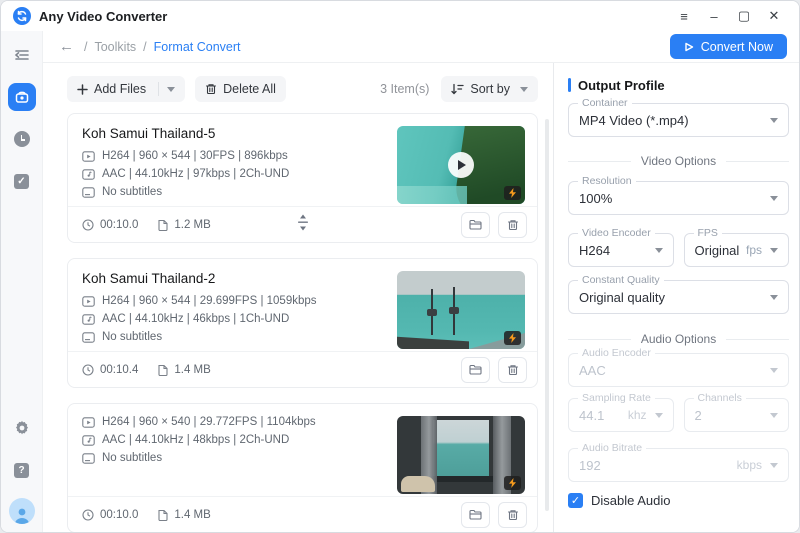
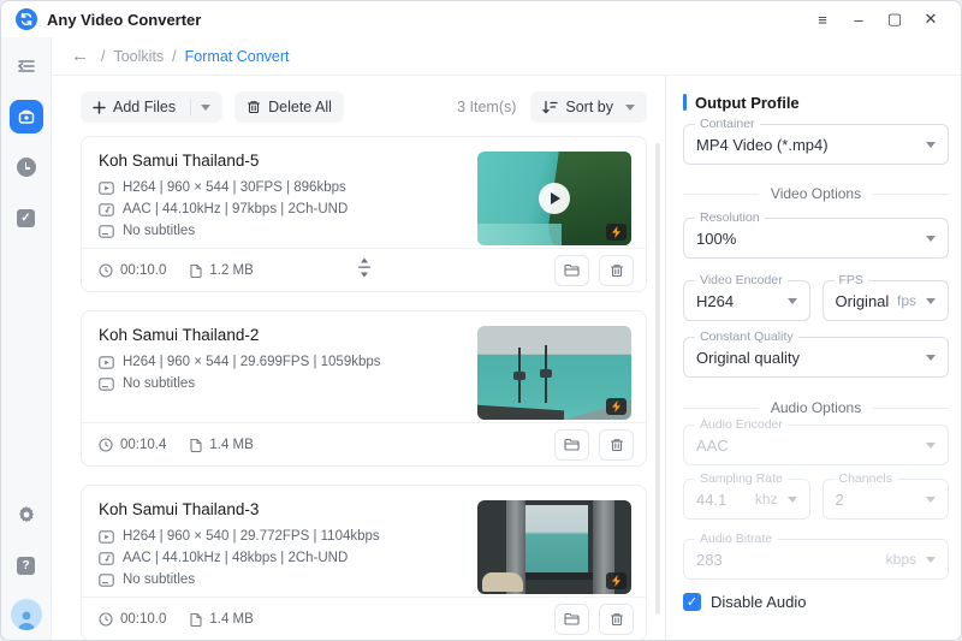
  Any Video Converter
  ≡
  –
  ▢
  ✕
  ✓
  ?
  ←
  /
  Toolkits
  /
  Format Convert
- Convert Now
  Add Files
  Delete All
  3 Item(s)
  Sort by
  Koh Samui Thailand-5
  H264 | 960 × 544 | 30FPS | 896kbps
  AAC | 44.10kHz | 97kbps | 2Ch-UND
  No subtitles
  00:10.0
  1.2 MB
  Koh Samui Thailand-2
  H264 | 960 × 544 | 29.699FPS | 1059kbps
- AAC | 44.10kHz | 46kbps | 1Ch-UND
  No subtitles
  00:10.4
  1.4 MB
+ Koh Samui Thailand-3
  H264 | 960 × 540 | 29.772FPS | 1104kbps
  AAC | 44.10kHz | 48kbps | 2Ch-UND
  No subtitles
  00:10.0
  1.4 MB
  Output Profile
  Container
  MP4 Video (*.mp4)
  Video Options
  Resolution
  100%
  Video Encoder
  H264
  FPS
  Original
  fps
  Constant Quality
  Original quality
  Audio Options
  Audio Encoder
  AAC
  Sampling Rate
  44.1
  khz
  Channels
  2
  Audio Bitrate
- 192
+ 283
  kbps
  ✓
  Disable Audio
